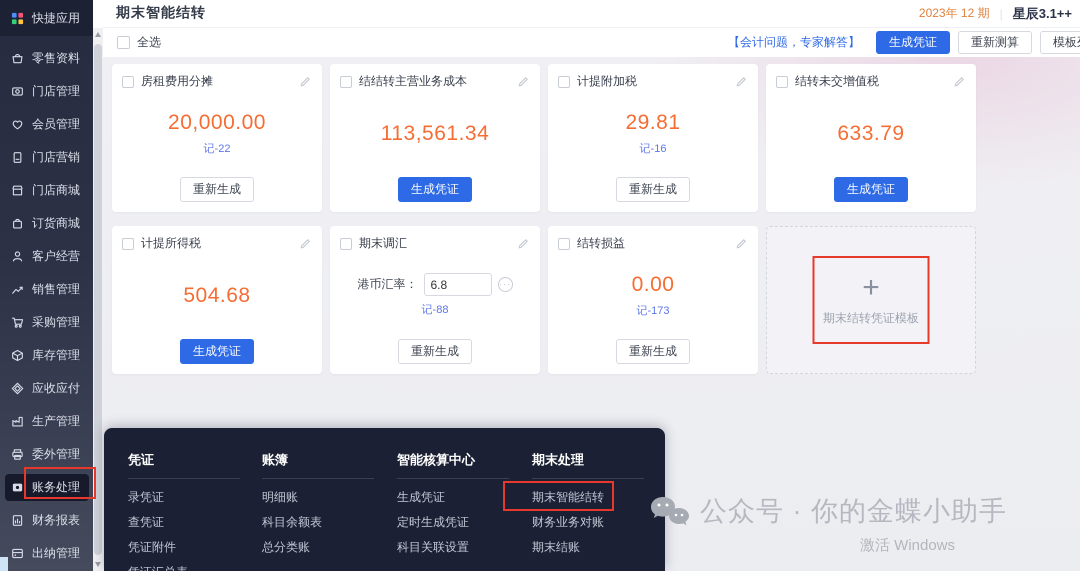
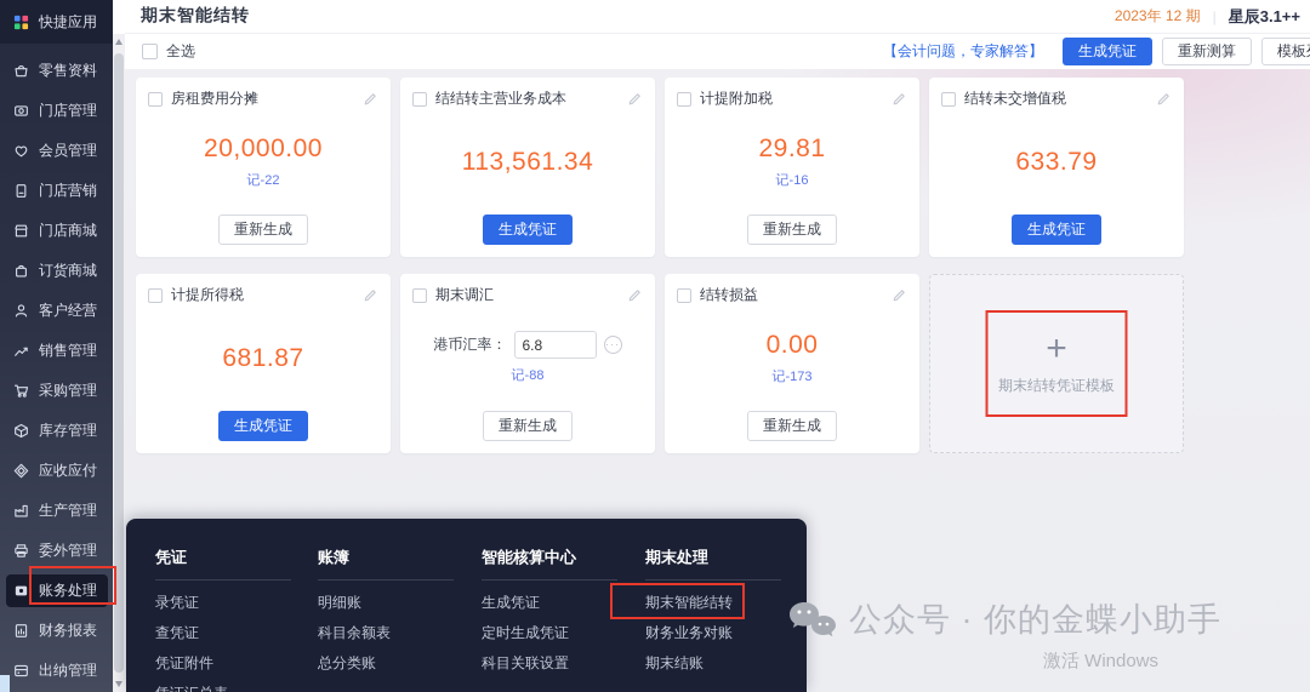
  快捷应用
  零售资料
  门店管理
  会员管理
  门店营销
  门店商城
  订货商城
  客户经营
  销售管理
  采购管理
  库存管理
  应收应付
  生产管理
  委外管理
  账务处理
  财务报表
  出纳管理
  期末智能结转
  2023年 12 期
  星辰3.1++
  全选
  【会计问题，专家解答】
  生成凭证
  重新测算
  房租费用分摊
  20,000.00
  记-22
  重新生成
  结结转主营业务成本
  113,561.34
  生成凭证
  计提附加税
  29.81
  记-16
  重新生成
  结转未交增值税
  633.79
  生成凭证
  计提所得税
- 504.68
+ 681.87
  生成凭证
  期末调汇
  港币汇率：
  6.8
  记-88
  重新生成
  结转损益
  0.00
  记-173
  重新生成
  +
  期末结转凭证模板
  凭证
  录凭证
  查凭证
  凭证附件
  账簿
  明细账
  科目余额表
  总分类账
  智能核算中心
  生成凭证
  定时生成凭证
  科目关联设置
  期末处理
  期末智能结转
  财务业务对账
  期末结账
  公众号 · 你的金蝶小助手
  激活 Windows
